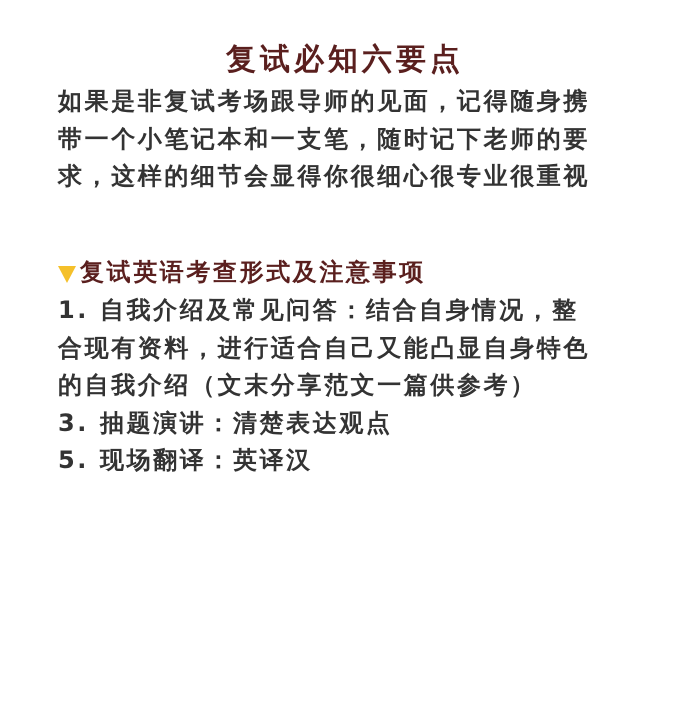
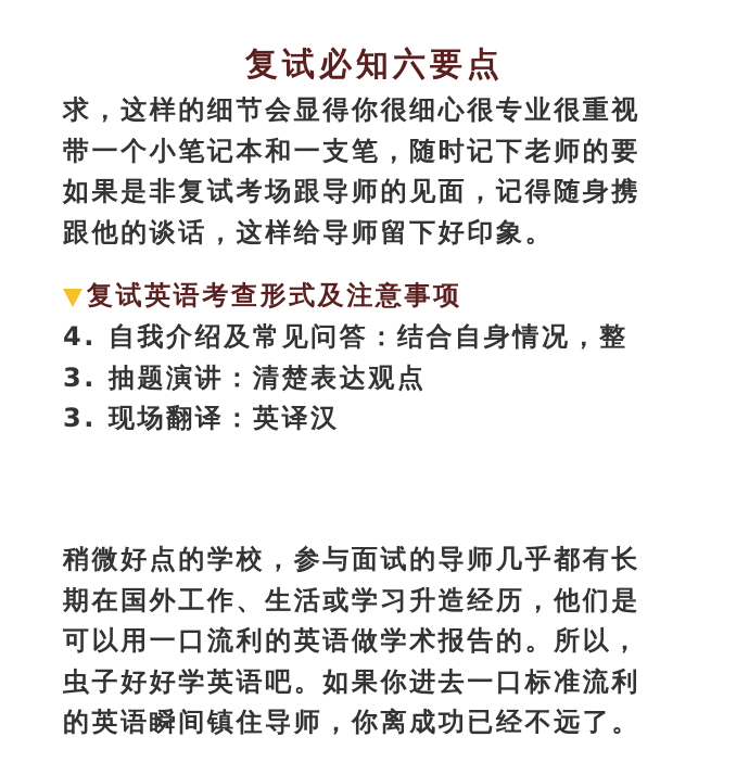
  复试必知六要点
- 如果是非复试考场跟导师的见面，记得随身携
+ 求，这样的细节会显得你很细心很专业很重视
  带一个小笔记本和一支笔，随时记下老师的要
- 求，这样的细节会显得你很细心很专业很重视
+ 如果是非复试考场跟导师的见面，记得随身携
+ 跟他的谈话，这样给导师留下好印象。
  复试英语考查形式及注意事项
- 1. 自我介绍及常见问答：结合自身情况，整
+ 4. 自我介绍及常见问答：结合自身情况，整
- 合现有资料，进行适合自己又能凸显自身特色
- 的自我介绍（文末分享范文一篇供参考）
  3. 抽题演讲：清楚表达观点
- 5. 现场翻译：英译汉
+ 3. 现场翻译：英译汉
+ 稍微好点的学校，参与面试的导师几乎都有长
+ 期在国外工作、生活或学习升造经历，他们是
+ 可以用一口流利的英语做学术报告的。所以，
+ 虫子好好学英语吧。如果你进去一口标准流利
+ 的英语瞬间镇住导师，你离成功已经不远了。
